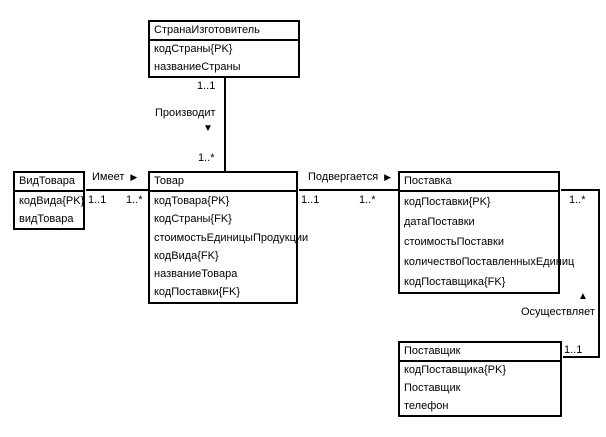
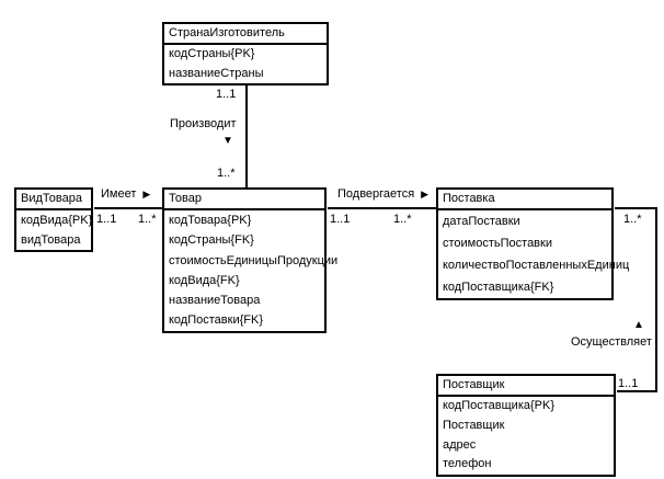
  СтранаИзготовитель
  кодСтраны{PK}
  названиеСтраны
  ВидТовара
  кодВида{PK}
  видТовара
  Товар
  кодТовара{PK}
  кодСтраны{FK}
  стоимостьЕдиницыПродукции
  кодВида{FK}
  названиеТовара
  кодПоставки{FK}
  Поставка
- кодПоставки{PK}
  датаПоставки
  стоимостьПоставки
  количествоПоставленныхЕдиниц
  кодПоставщика{FK}
  Поставщик
  кодПоставщика{PK}
  Поставщик
+ адрес
  телефон
  1..1
  Производит
  ▼
  1..*
  Имеет
  ▶
  1..1
  1..*
  Подвергается
  ▶
  1..1
  1..*
  1..*
  ▲
  Осуществляет
  1..1
